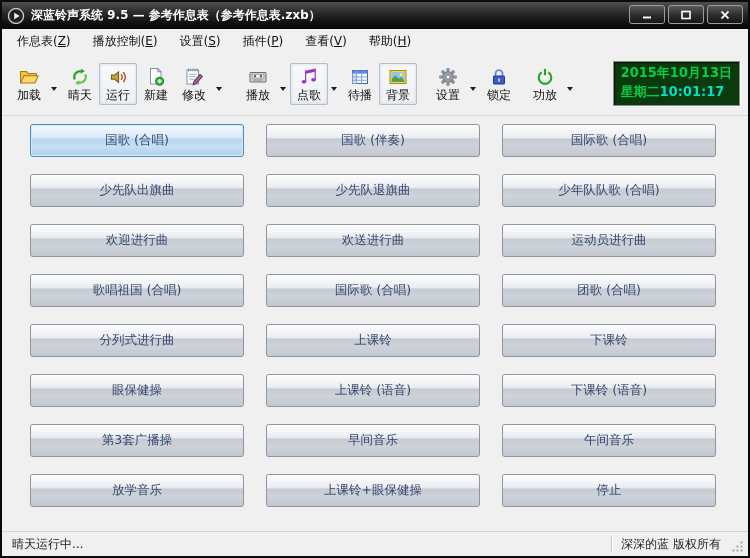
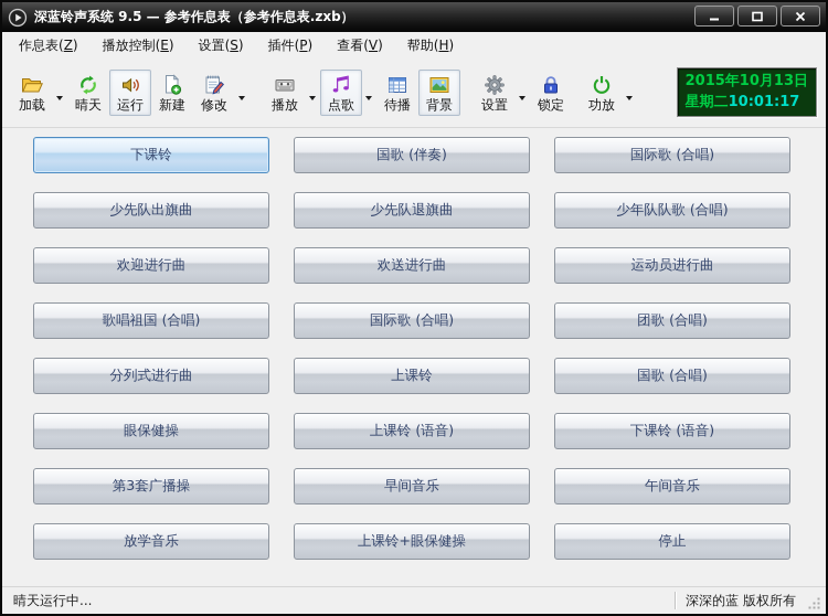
  深蓝铃声系统 9.5 — 参考作息表（参考作息表.zxb）
  作息表(Z)
  播放控制(E)
  设置(S)
  插件(P)
  查看(V)
  帮助(H)
  加载
  晴天
  运行
  新建
  修改
  播放
  点歌
  待播
  背景
  设置
  锁定
  功放
  2015年10月13日
  星期二10:01:17
- 国歌 (合唱)
+ 下课铃
  国歌 (伴奏)
  国际歌 (合唱)
  少先队出旗曲
  少先队退旗曲
  少年队队歌 (合唱)
  欢迎进行曲
  欢送进行曲
  运动员进行曲
  歌唱祖国 (合唱)
  国际歌 (合唱)
  团歌 (合唱)
  分列式进行曲
  上课铃
- 下课铃
+ 国歌 (合唱)
  眼保健操
  上课铃 (语音)
  下课铃 (语音)
  第3套广播操
  早间音乐
  午间音乐
  放学音乐
  上课铃+眼保健操
  停止
  晴天运行中...
  深深的蓝 版权所有
